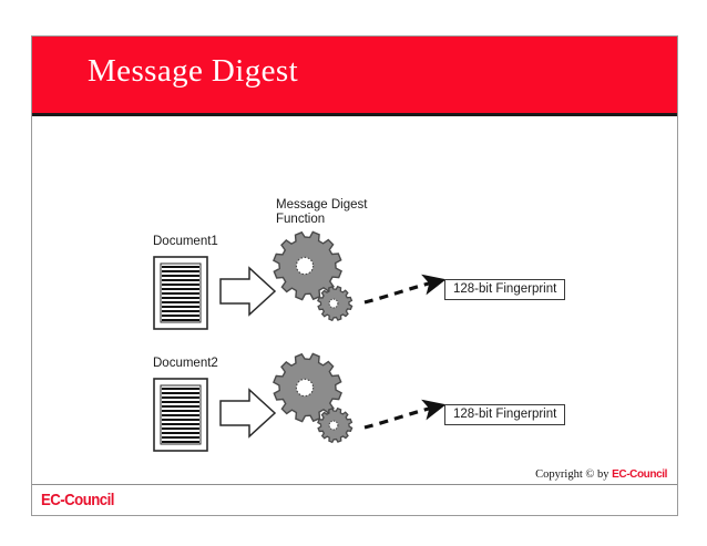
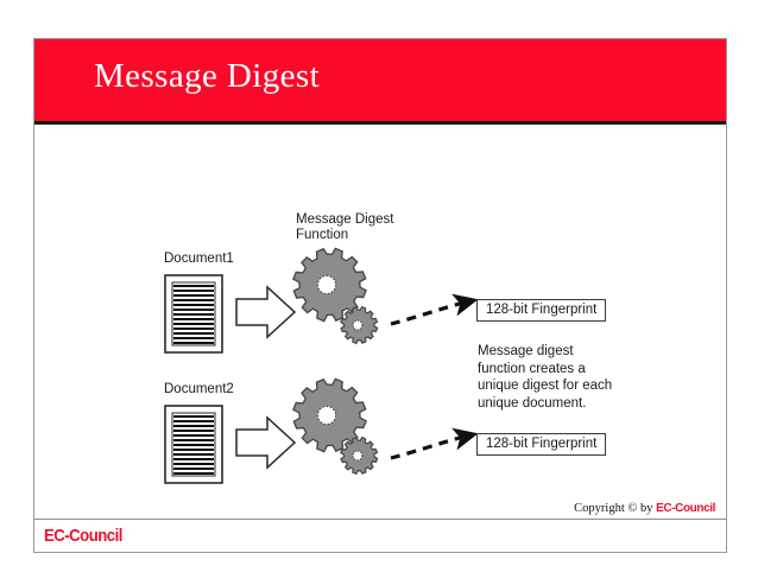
  Message Digest
  Message Digest
  Function
  Document1
  Document2
  128-bit Fingerprint
  128-bit Fingerprint
+ Message digest
+ function creates a
+ unique digest for each
+ unique document.
  EC-Council
  Copyright © by EC-Council
